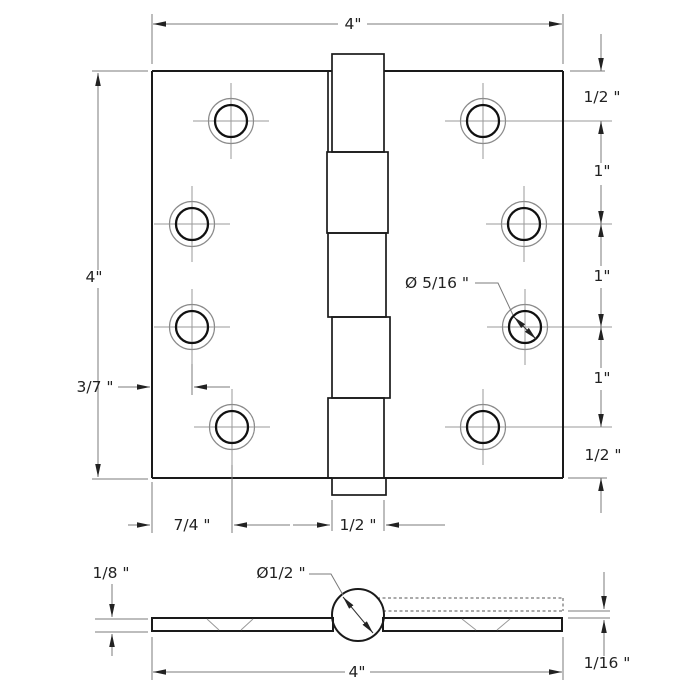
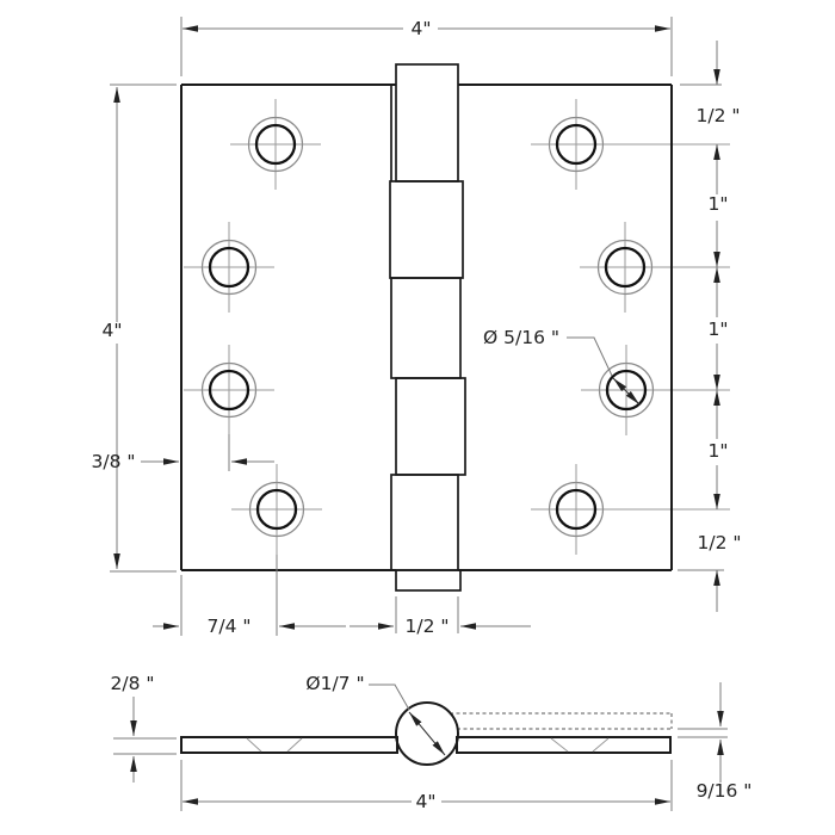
  4"
  4"
- 3/7 "
+ 3/8 "
  1/2 "
  1"
  1"
  1"
  1/2 "
  Ø 5/16 "
  7/4 "
  1/2 "
- Ø1/2 "
+ Ø1/7 "
- 1/8 "
+ 2/8 "
- 1/16 "
+ 9/16 "
  4"
